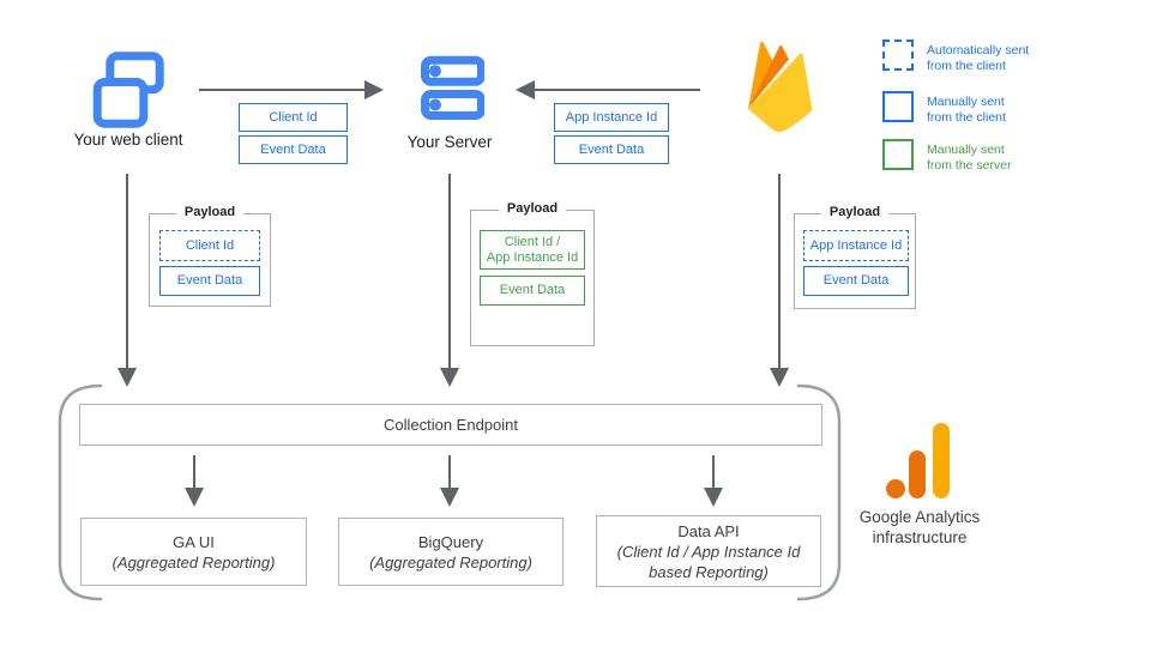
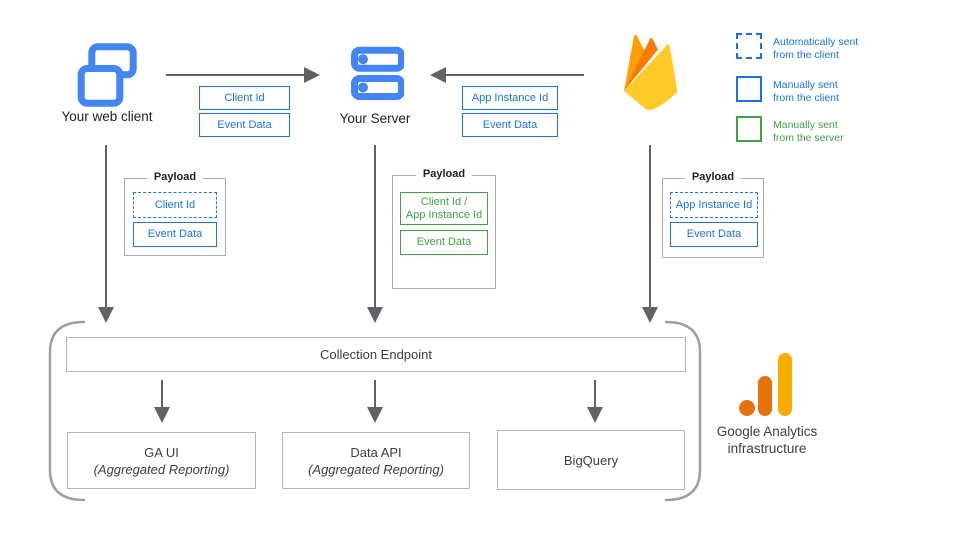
  Your web client
  Your Server
  Client Id
  Event Data
  App Instance Id
  Event Data
  Automatically sent
  from the client
  Manually sent
  from the client
  Manually sent
  from the server
  Payload
  Client Id
  Event Data
  Payload
  Client Id /
  App Instance Id
  Event Data
  Payload
  App Instance Id
  Event Data
  Collection Endpoint
  GA UI
  (Aggregated Reporting)
- BigQuery
+ Data API
  (Aggregated Reporting)
- Data API
+ BigQuery
- (Client Id / App Instance Id
- based Reporting)
  Google Analytics
  infrastructure
